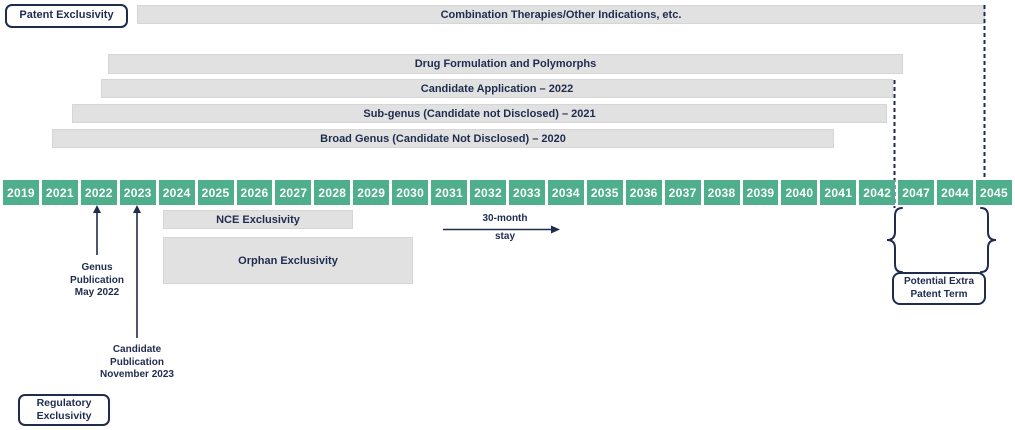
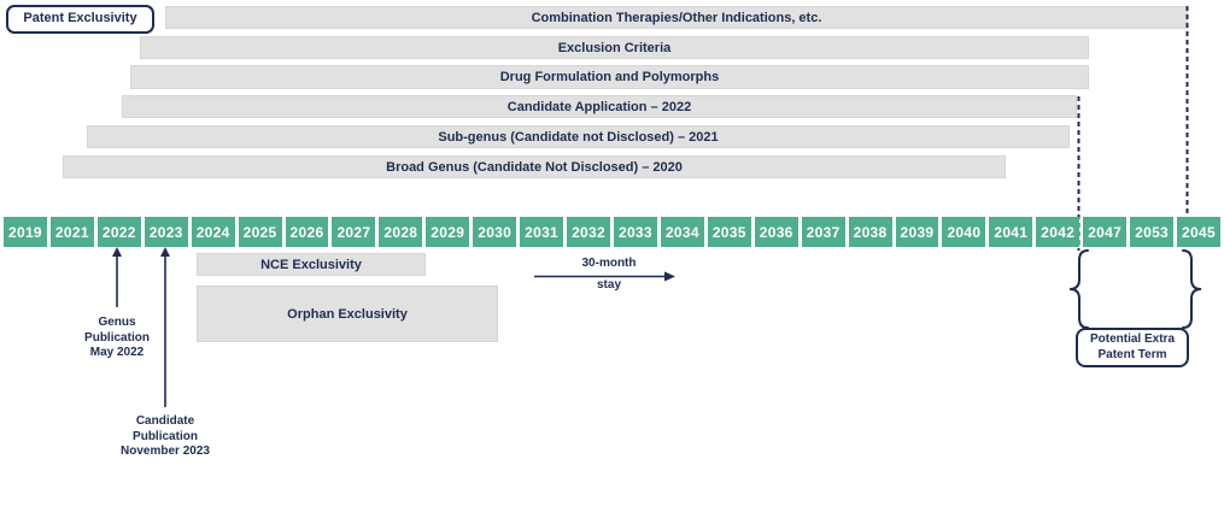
  Patent Exclusivity
- Regulatory
- Exclusivity
  Combination Therapies/Other Indications, etc.
+ Exclusion Criteria
  Drug Formulation and Polymorphs
  Candidate Application – 2022
  Sub-genus (Candidate not Disclosed) – 2021
  Broad Genus (Candidate Not Disclosed) – 2020
  2019
  2021
  2022
  2023
  2024
  2025
  2026
  2027
  2028
  2029
  2030
  2031
  2032
  2033
  2034
  2035
  2036
  2037
  2038
  2039
  2040
  2041
  2042
  2047
- 2044
+ 2053
  2045
  NCE Exclusivity
  Orphan Exclusivity
  30-month
  stay
  Genus
  Publication
  May 2022
  Candidate
  Publication
  November 2023
  Potential Extra
  Patent Term
